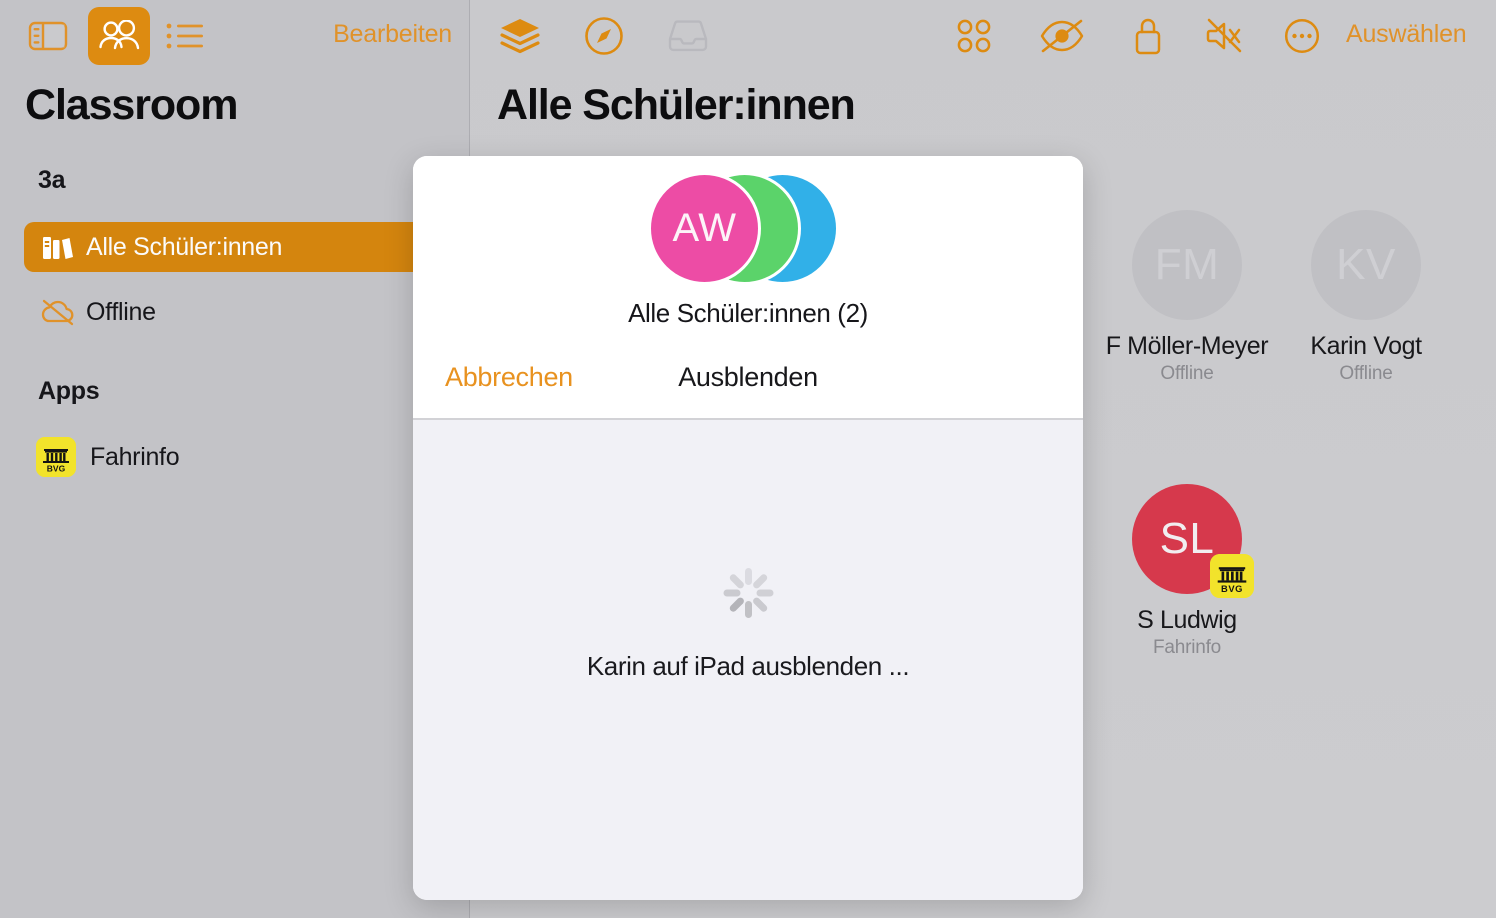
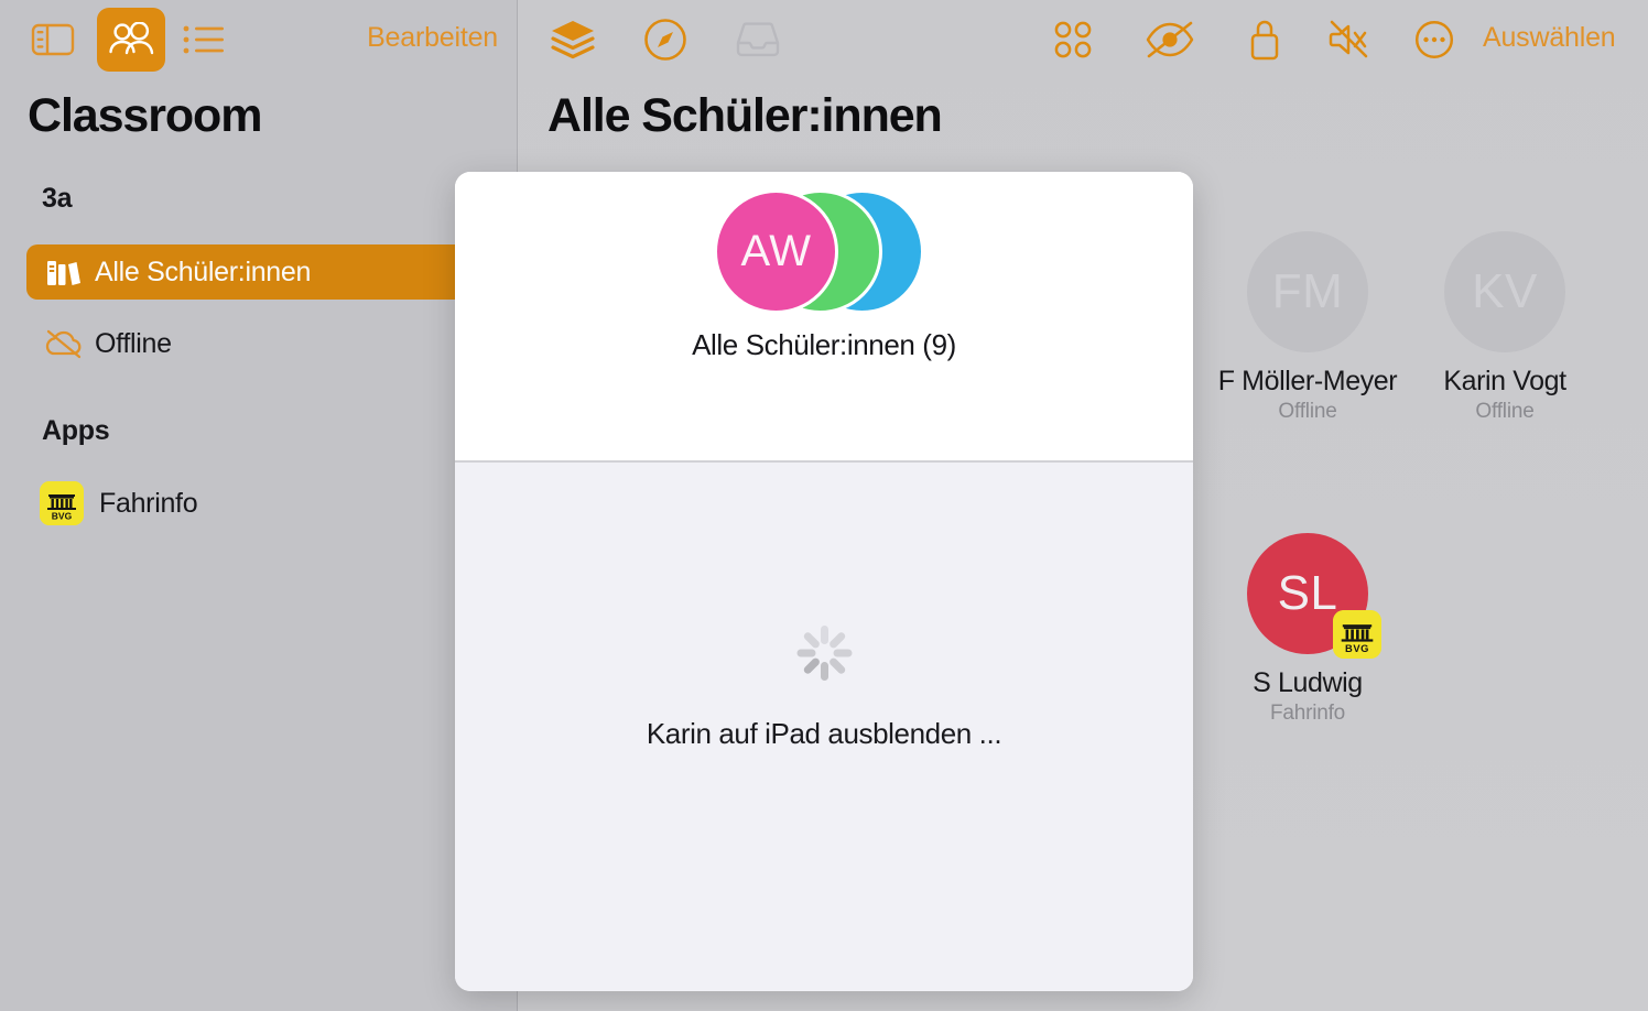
  Bearbeiten
  Classroom
  3a
  Alle Schüler:innen
  Offline
  Apps
  BVG
  Fahrinfo
  Auswählen
  Alle Schüler:innen
  F Möller-Meyer
  Offline
  Karin Vogt
  Offline
  SL
  BVG
  S Ludwig
  Fahrinfo
  AW
- Alle Schüler:innen (2)
+ Alle Schüler:innen (9)
- Abbrechen
- Ausblenden
  Karin auf iPad ausblenden ...
